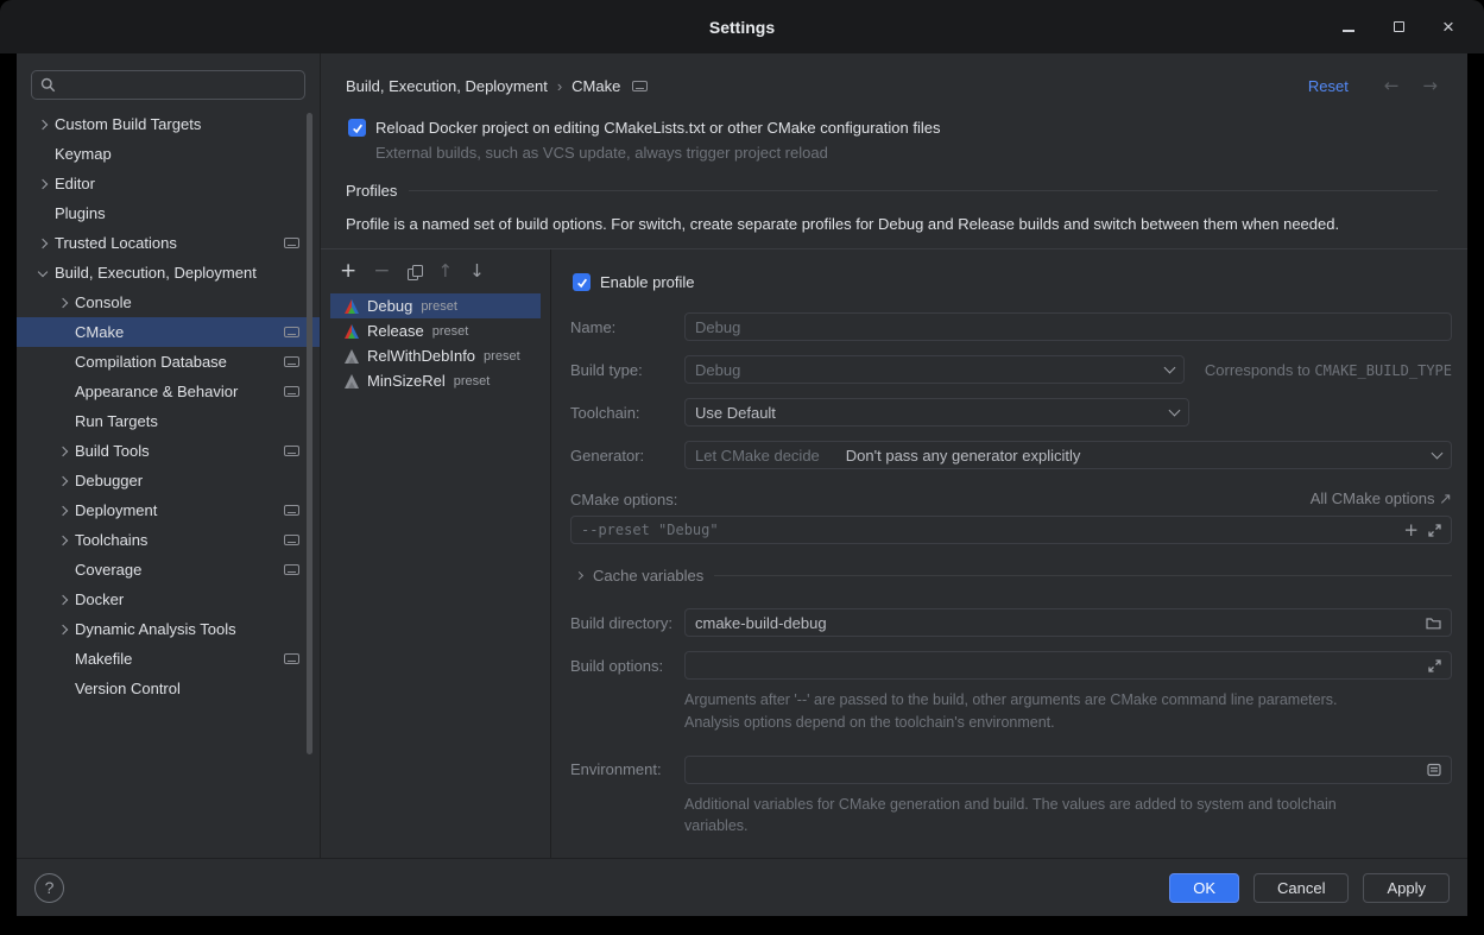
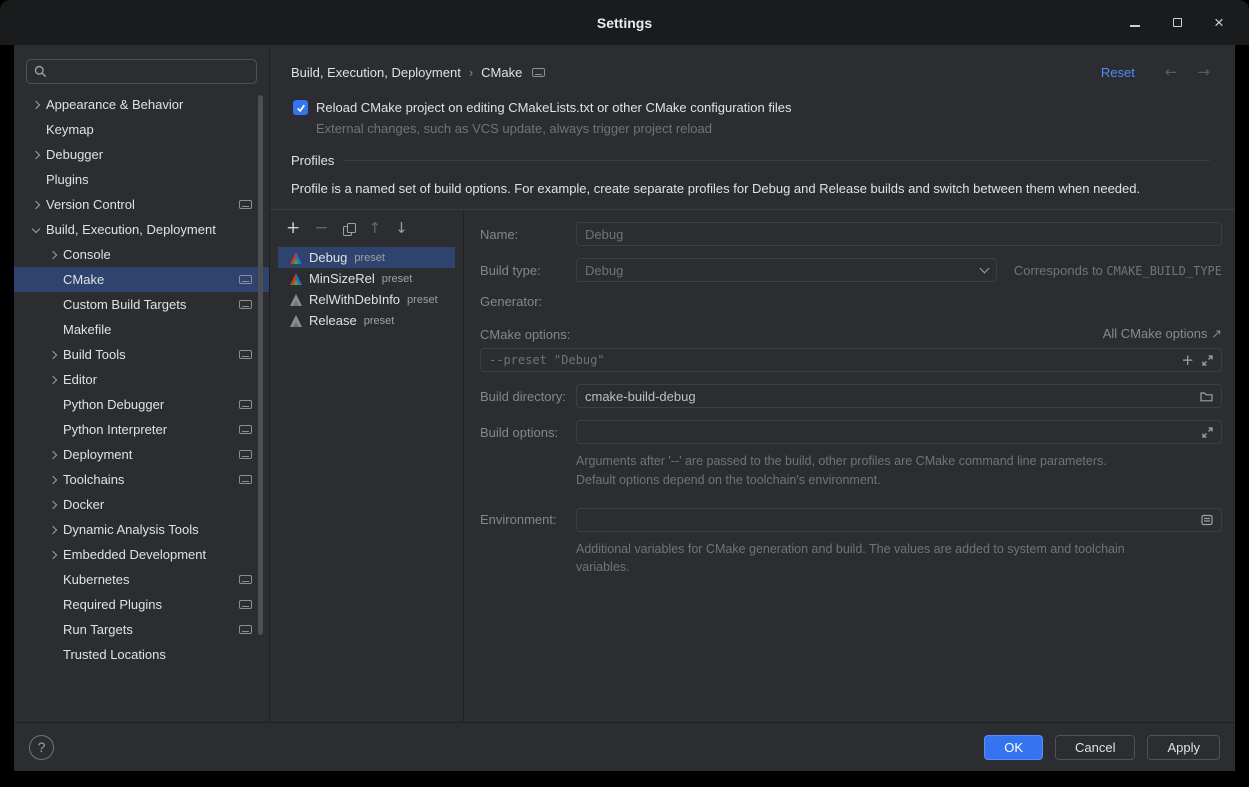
  Settings
  ×
- Custom Build Targets
+ Appearance & Behavior
  Keymap
- Editor
+ Debugger
  Plugins
- Trusted Locations
+ Version Control
  Build, Execution, Deployment
  Console
  CMake
- Compilation Database
- Appearance & Behavior
+ Custom Build Targets
- Run Targets
+ Makefile
  Build Tools
- Debugger
+ Editor
+ Python Debugger
+ Python Interpreter
  Deployment
  Toolchains
- Coverage
  Docker
  Dynamic Analysis Tools
+ Embedded Development
+ Kubernetes
+ Required Plugins
- Makefile
+ Run Targets
- Version Control
+ Trusted Locations
  Build, Execution, Deployment
  ›
  CMake
  Reset
  ←
  →
- Reload Docker project on editing CMakeLists.txt or other CMake configuration files
+ Reload CMake project on editing CMakeLists.txt or other CMake configuration files
- External builds, such as VCS update, always trigger project reload
+ External changes, such as VCS update, always trigger project reload
  Profiles
- Profile is a named set of build options. For switch, create separate profiles for Debug and Release builds and switch between them when needed.
+ Profile is a named set of build options. For example, create separate profiles for Debug and Release builds and switch between them when needed.
  +
  −
  ↑
  ↓
  Debug
  preset
- Release
+ MinSizeRel
  preset
  RelWithDebInfo
  preset
- MinSizeRel
+ Release
  preset
- Enable profile
  Name:
  Debug
  Build type:
  Debug
  Corresponds to CMAKE_BUILD_TYPE
- Toolchain:
- Use Default
  Generator:
- Let CMake decide
- Don't pass any generator explicitly
  CMake options:
  All CMake options ↗
  --preset "Debug"
  +
- Cache variables
  Build directory:
  cmake-build-debug
  Build options:
- Arguments after '--' are passed to the build, other arguments are CMake command line parameters.
+ Arguments after '--' are passed to the build, other profiles are CMake command line parameters.
- Analysis options depend on the toolchain's environment.
+ Default options depend on the toolchain's environment.
  Environment:
  Additional variables for CMake generation and build. The values are added to system and toolchain variables.
  ?
  OK
  Cancel
  Apply
